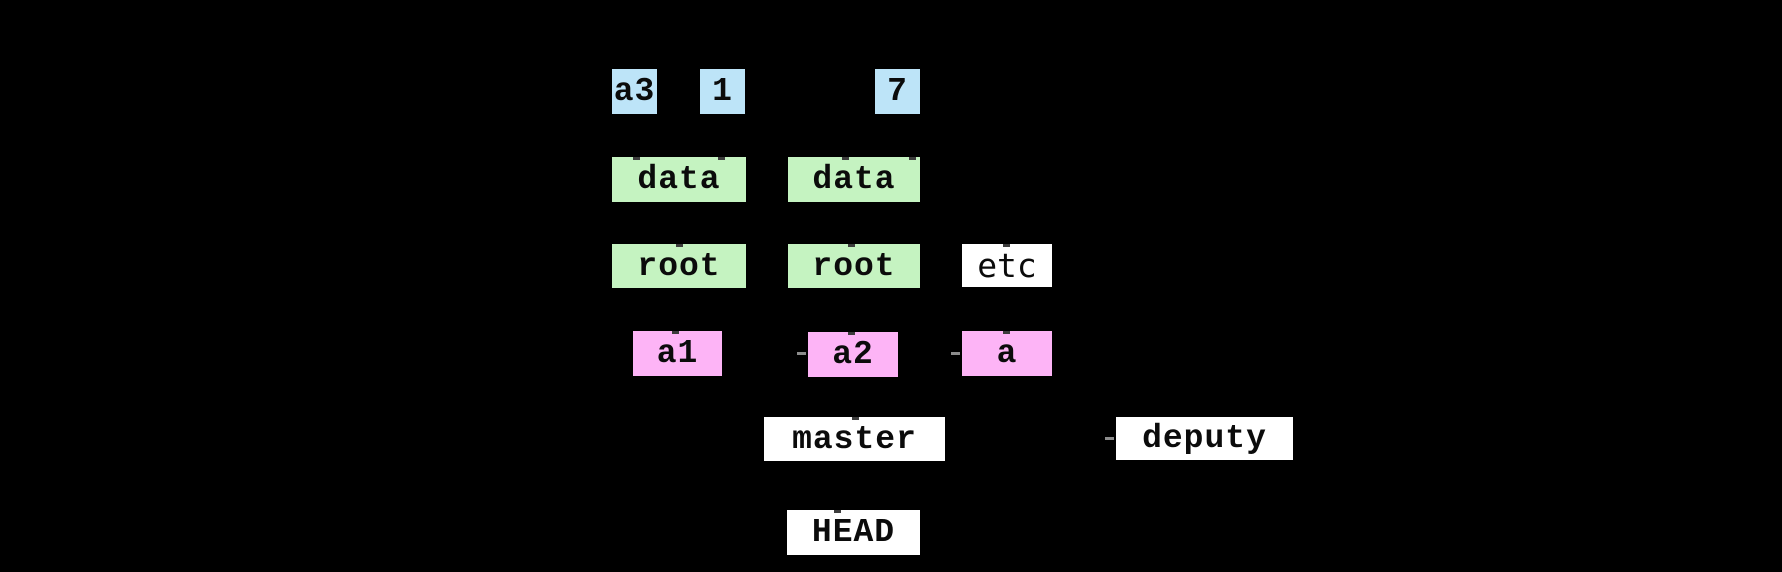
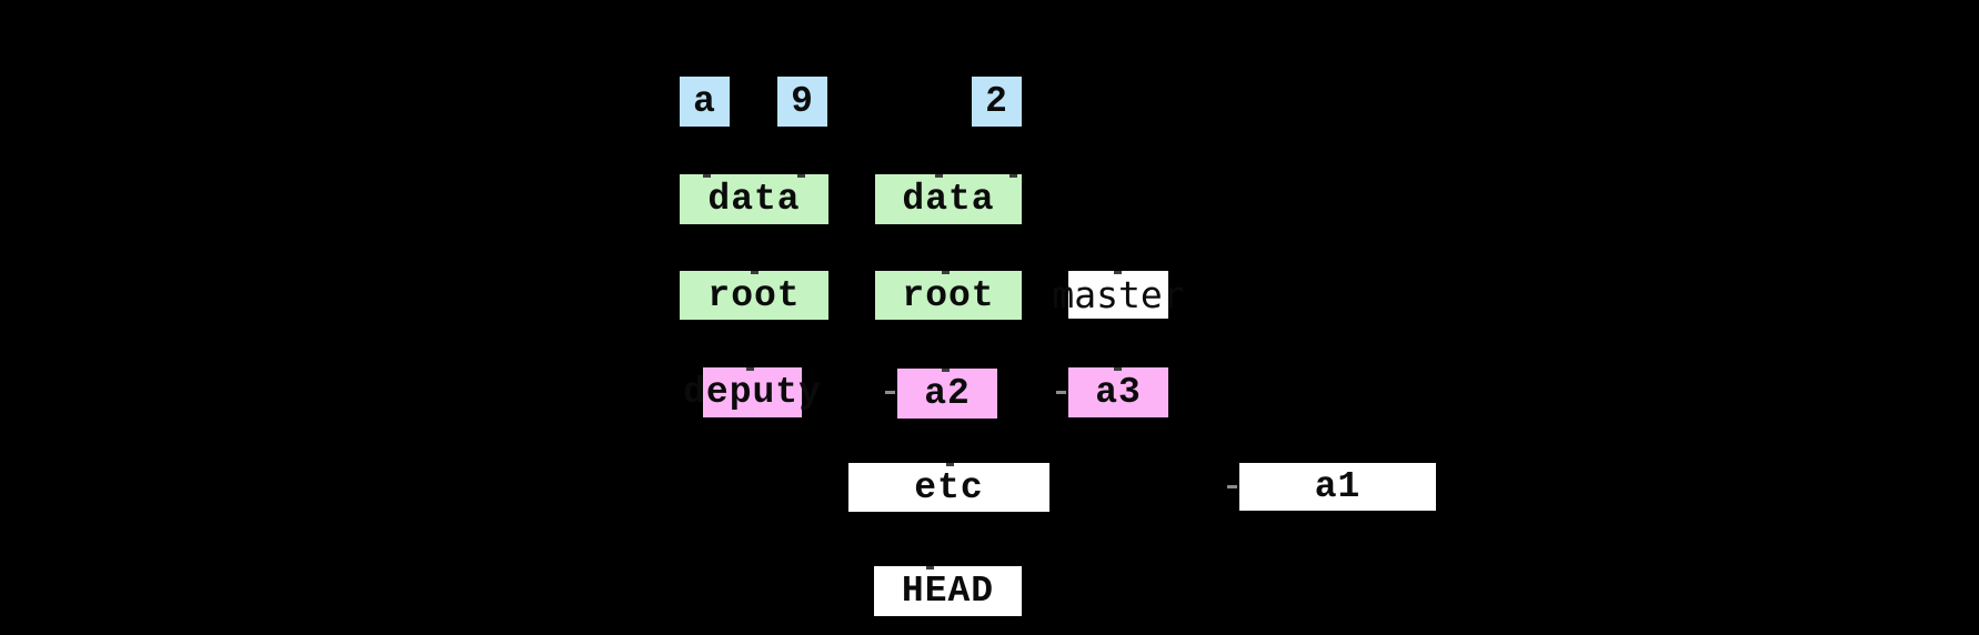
- a3
+ a
- 1
+ 9
- 7
+ 2
  data
  data
  root
  root
- etc
+ master
- a1
+ deputy
  a2
- a
+ a3
- master
+ etc
- deputy
+ a1
  HEAD
